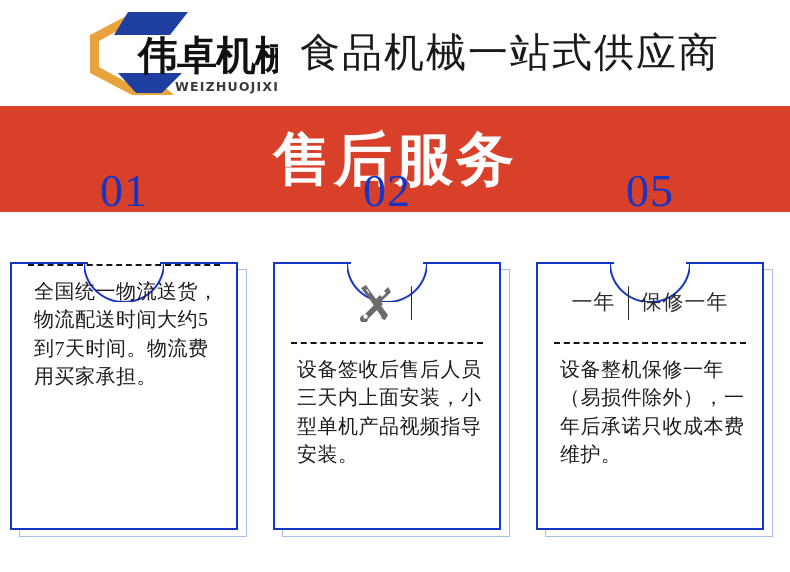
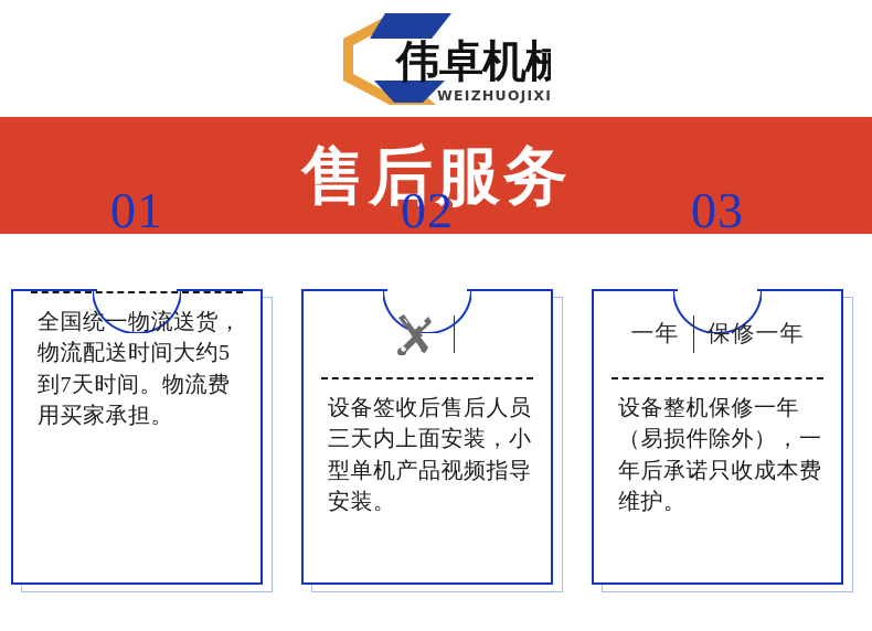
  伟卓机械
  WEIZHUOJIXI
- 食品机械一站式供应商
  售后服务
  全国统一物流送货，物流配送时间大约5到7天时间。物流费用买家承担。
  01
  设备签收后售后人员三天内上面安装，小型单机产品视频指导安装。
  02
  一年
  保修一年
  设备整机保修一年（易损件除外），一年后承诺只收成本费维护。
- 05
+ 03
